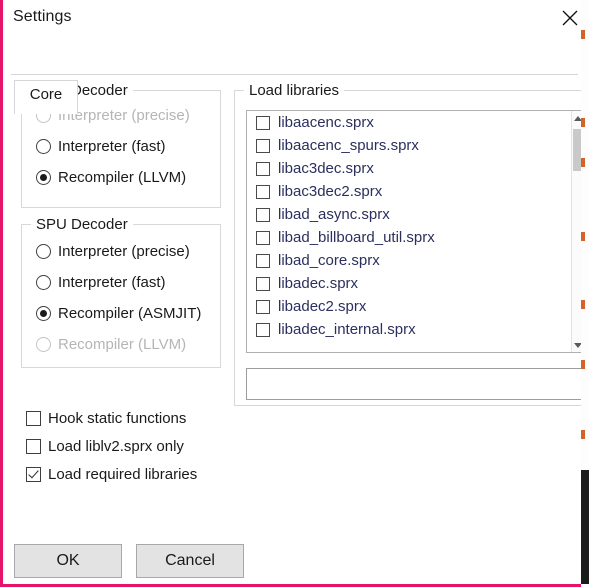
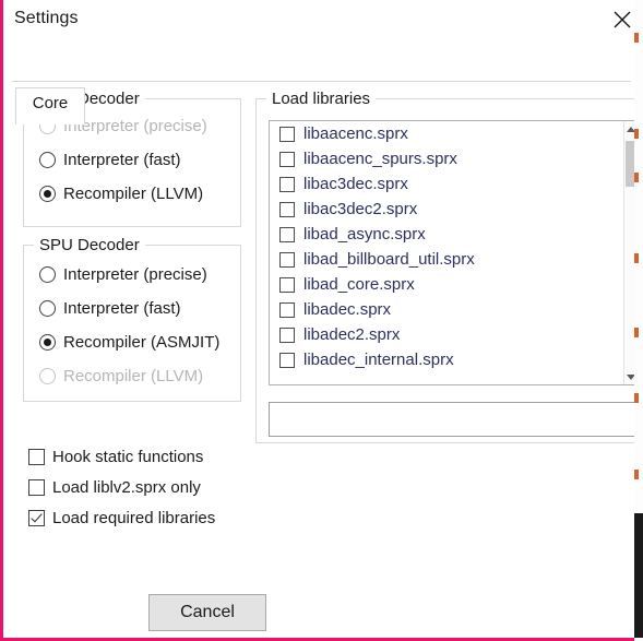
  Settings
  Core
  Interpreter (precise)
  Interpreter (fast)
  Recompiler (LLVM)
  SPU Decoder
  Interpreter (precise)
  Interpreter (fast)
  Recompiler (ASMJIT)
  Recompiler (LLVM)
  Hook static functions
  Load liblv2.sprx only
  Load required libraries
  Load libraries
  libaacenc.sprx
  libaacenc_spurs.sprx
  libac3dec.sprx
  libac3dec2.sprx
  libad_async.sprx
  libad_billboard_util.sprx
  libad_core.sprx
  libadec.sprx
  libadec2.sprx
  libadec_internal.sprx
- OK
  Cancel
